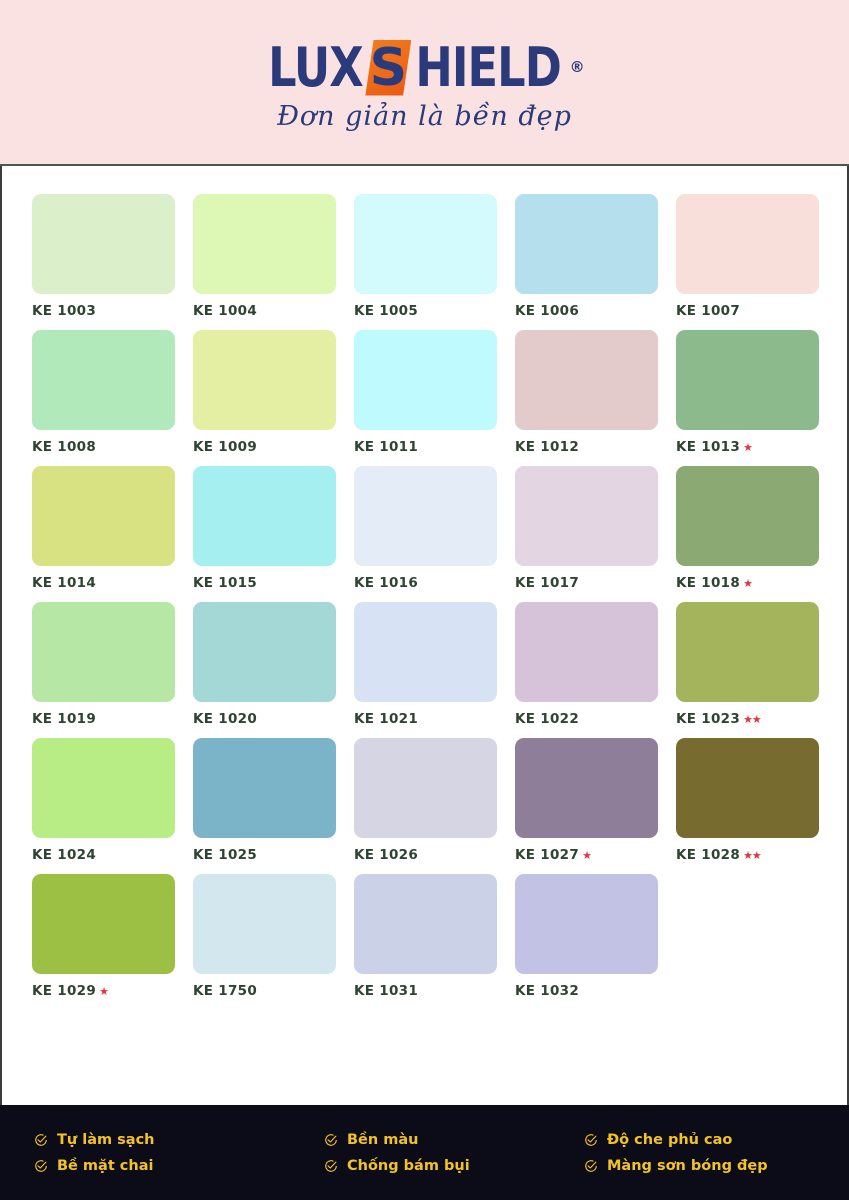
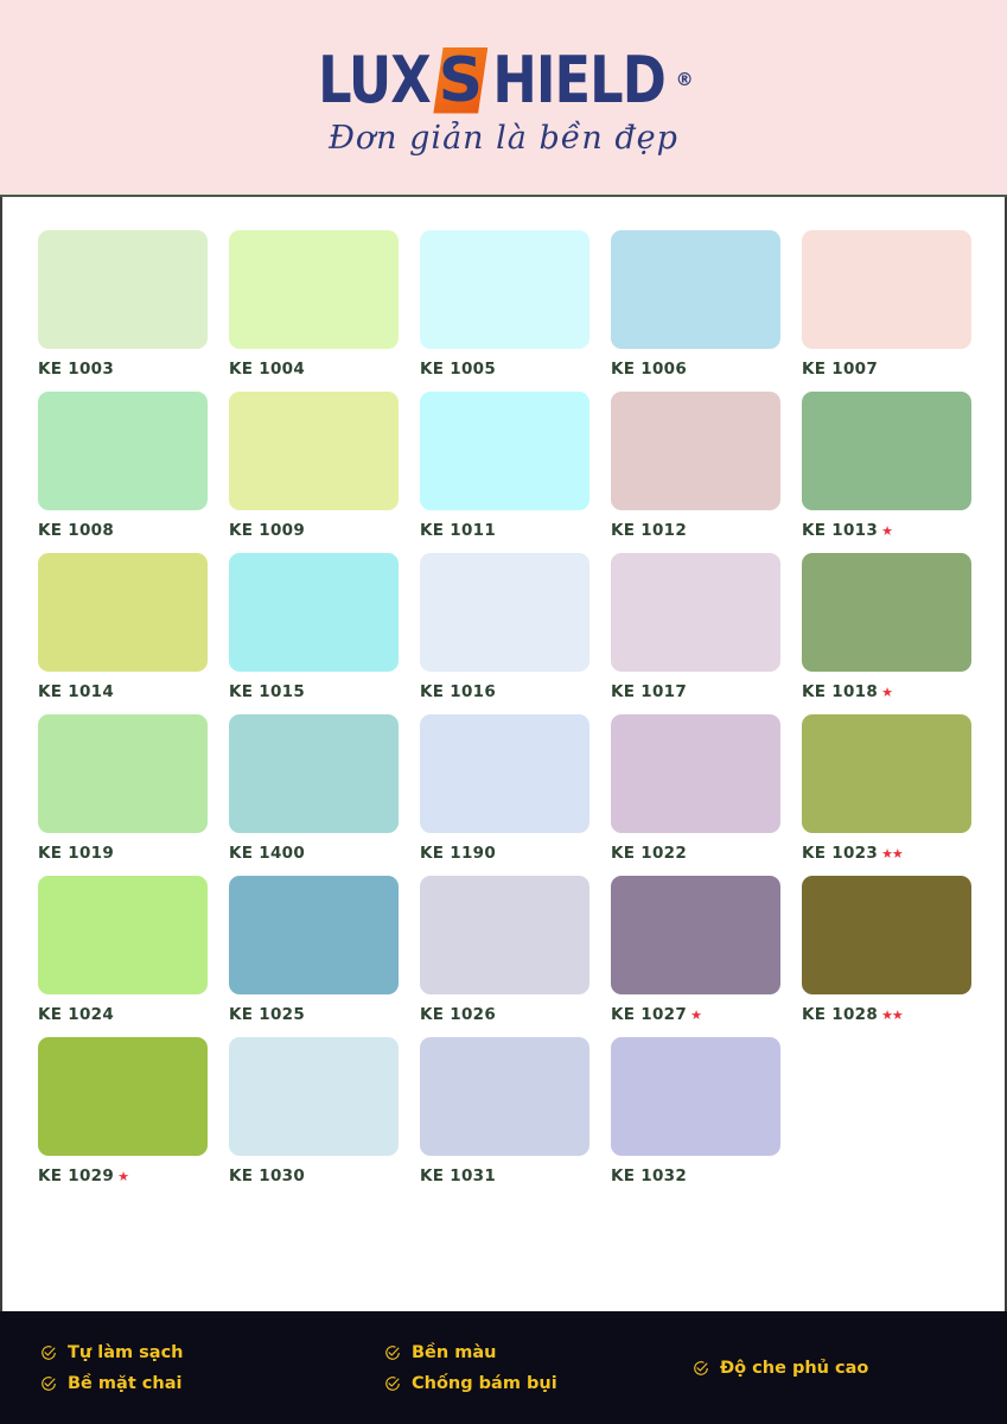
  LUX
  S
  HIELD
  ®
  Đơn giản là bền đẹp
  KE 1003
  KE 1004
  KE 1005
  KE 1006
  KE 1007
  KE 1008
  KE 1009
  KE 1011
  KE 1012
  KE 1013 ★
  KE 1014
  KE 1015
  KE 1016
  KE 1017
  KE 1018 ★
  KE 1019
- KE 1020
+ KE 1400
- KE 1021
+ KE 1190
  KE 1022
  KE 1023 ★★
  KE 1024
  KE 1025
  KE 1026
  KE 1027 ★
  KE 1028 ★★
  KE 1029 ★
- KE 1750
+ KE 1030
  KE 1031
  KE 1032
  Tự làm sạch
  Bề mặt chai
  Bền màu
  Chống bám bụi
  Độ che phủ cao
- Màng sơn bóng đẹp
